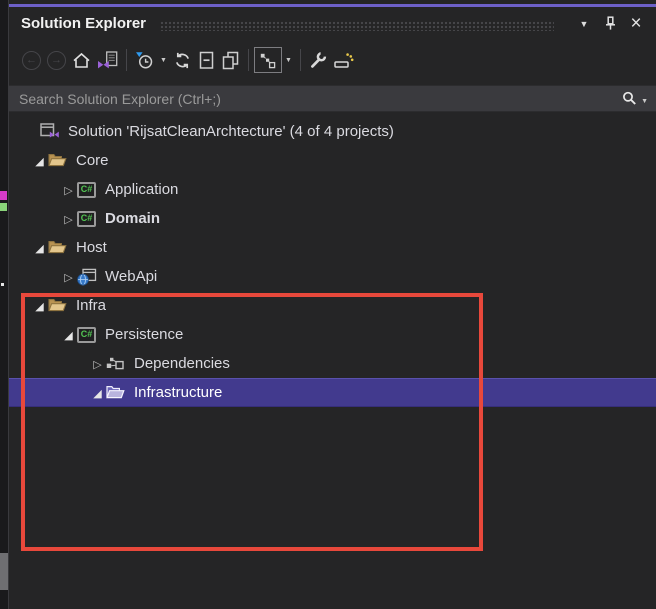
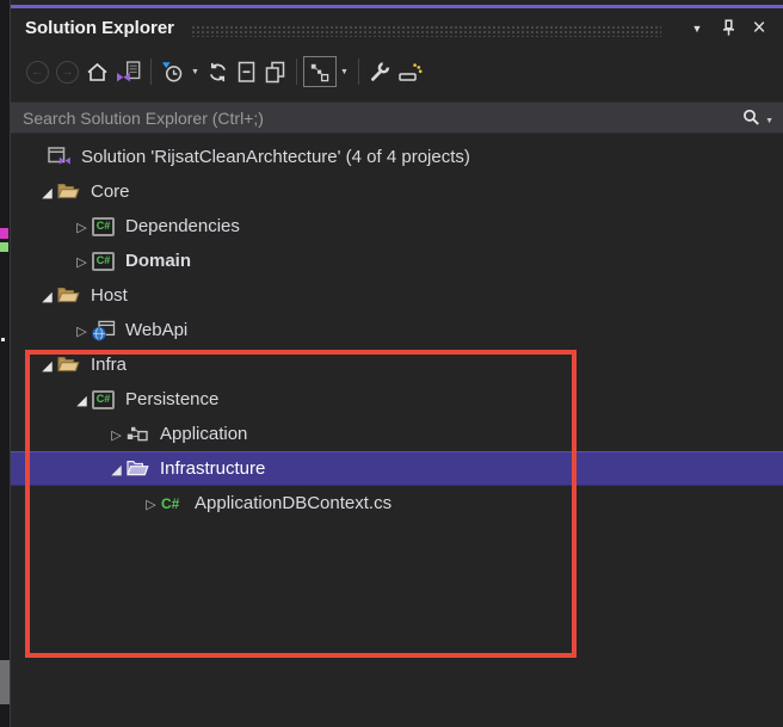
  Solution Explorer
  Search Solution Explorer (Ctrl+;)
  Solution 'RijsatCleanArchtecture' (4 of 4 projects)
  Core
- Application
+ Dependencies
  Domain
  Host
  WebApi
  Infra
  Persistence
- Dependencies
+ Application
  Infrastructure
+ ApplicationDBContext.cs
